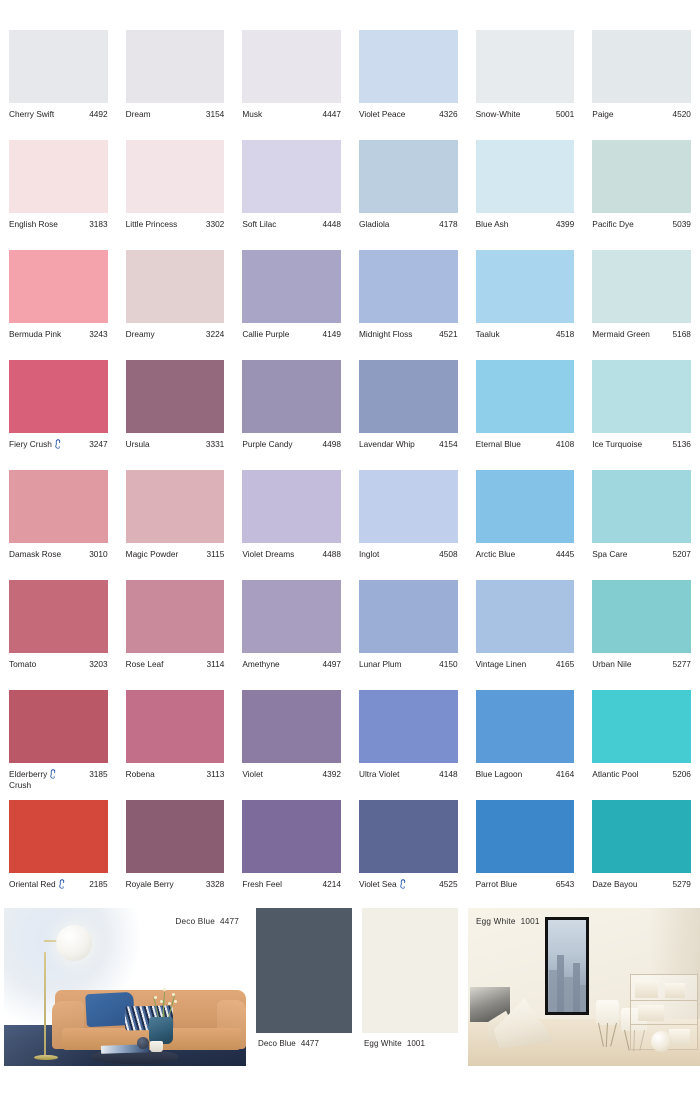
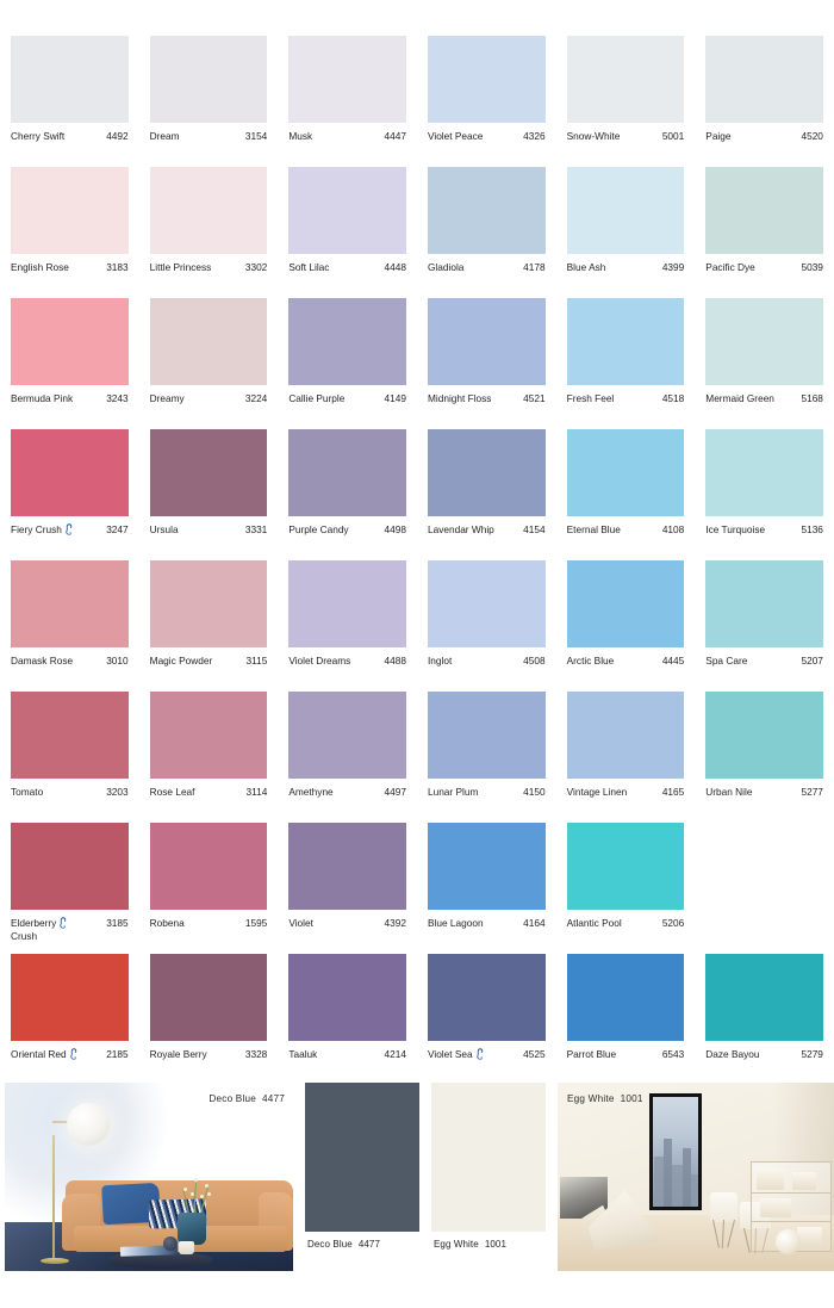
  Cherry Swift
  4492
  Dream
  3154
  Musk
  4447
  Violet Peace
  4326
  Snow-White
  5001
  Paige
  4520
  English Rose
  3183
  Little Princess
  3302
  Soft Lilac
  4448
  Gladiola
  4178
  Blue Ash
  4399
  Pacific Dye
  5039
  Bermuda Pink
  3243
  Dreamy
  3224
  Callie Purple
  4149
  Midnight Floss
  4521
- Taaluk
+ Fresh Feel
  4518
  Mermaid Green
  5168
  Fiery Crush
  3247
  Ursula
  3331
  Purple Candy
  4498
  Lavendar Whip
  4154
  Eternal Blue
  4108
  Ice Turquoise
  5136
  Damask Rose
  3010
  Magic Powder
  3115
  Violet Dreams
  4488
  Inglot
  4508
  Arctic Blue
  4445
  Spa Care
  5207
  Tomato
  3203
  Rose Leaf
  3114
  Amethyne
  4497
  Lunar Plum
  4150
  Vintage Linen
  4165
  Urban Nile
  5277
  Elderberry
  Crush
  3185
  Robena
- 3113
+ 1595
  Violet
  4392
- Ultra Violet
- 4148
  Blue Lagoon
  4164
  Atlantic Pool
  5206
  Oriental Red
  2185
  Royale Berry
  3328
- Fresh Feel
+ Taaluk
  4214
  Violet Sea
  4525
  Parrot Blue
  6543
  Daze Bayou
  5279
  Deco Blue 4477
  Deco Blue 4477
  Egg White 1001
  Egg White 1001
